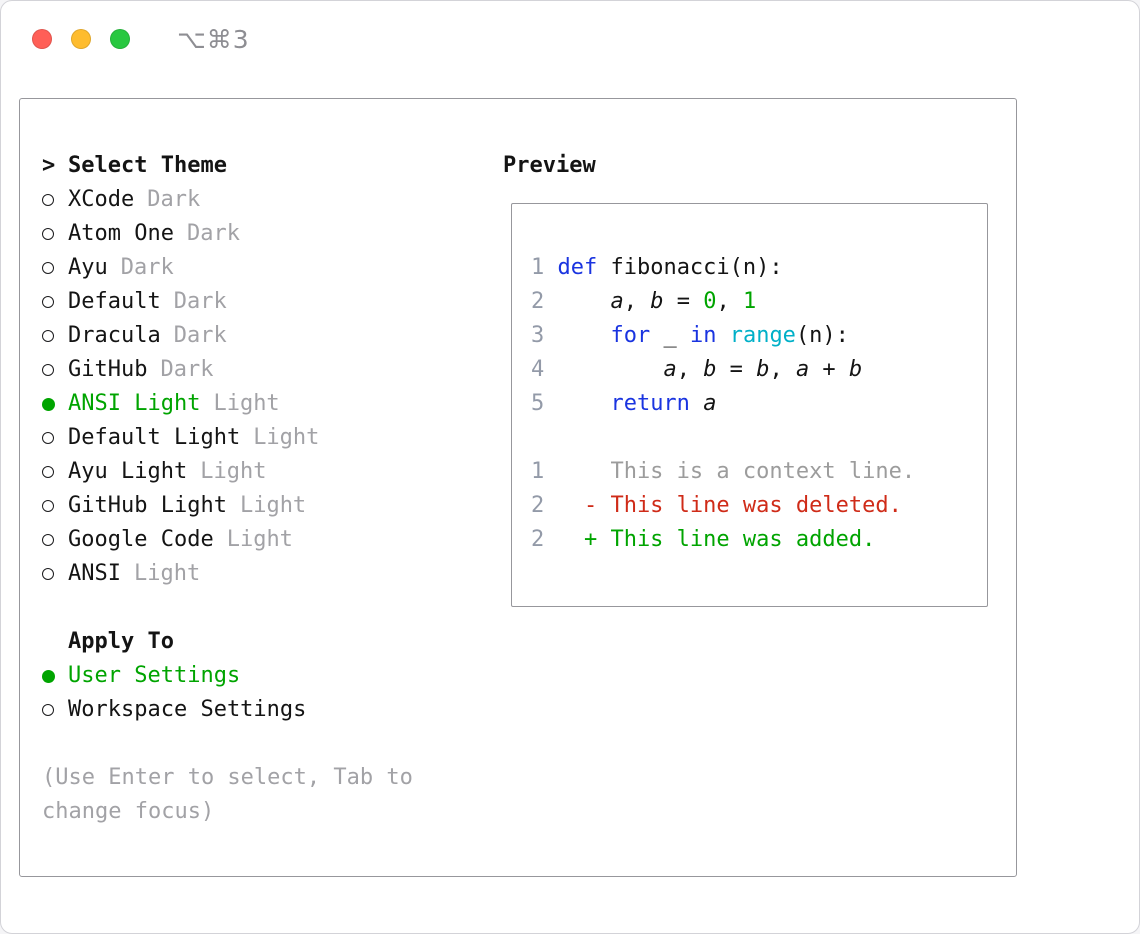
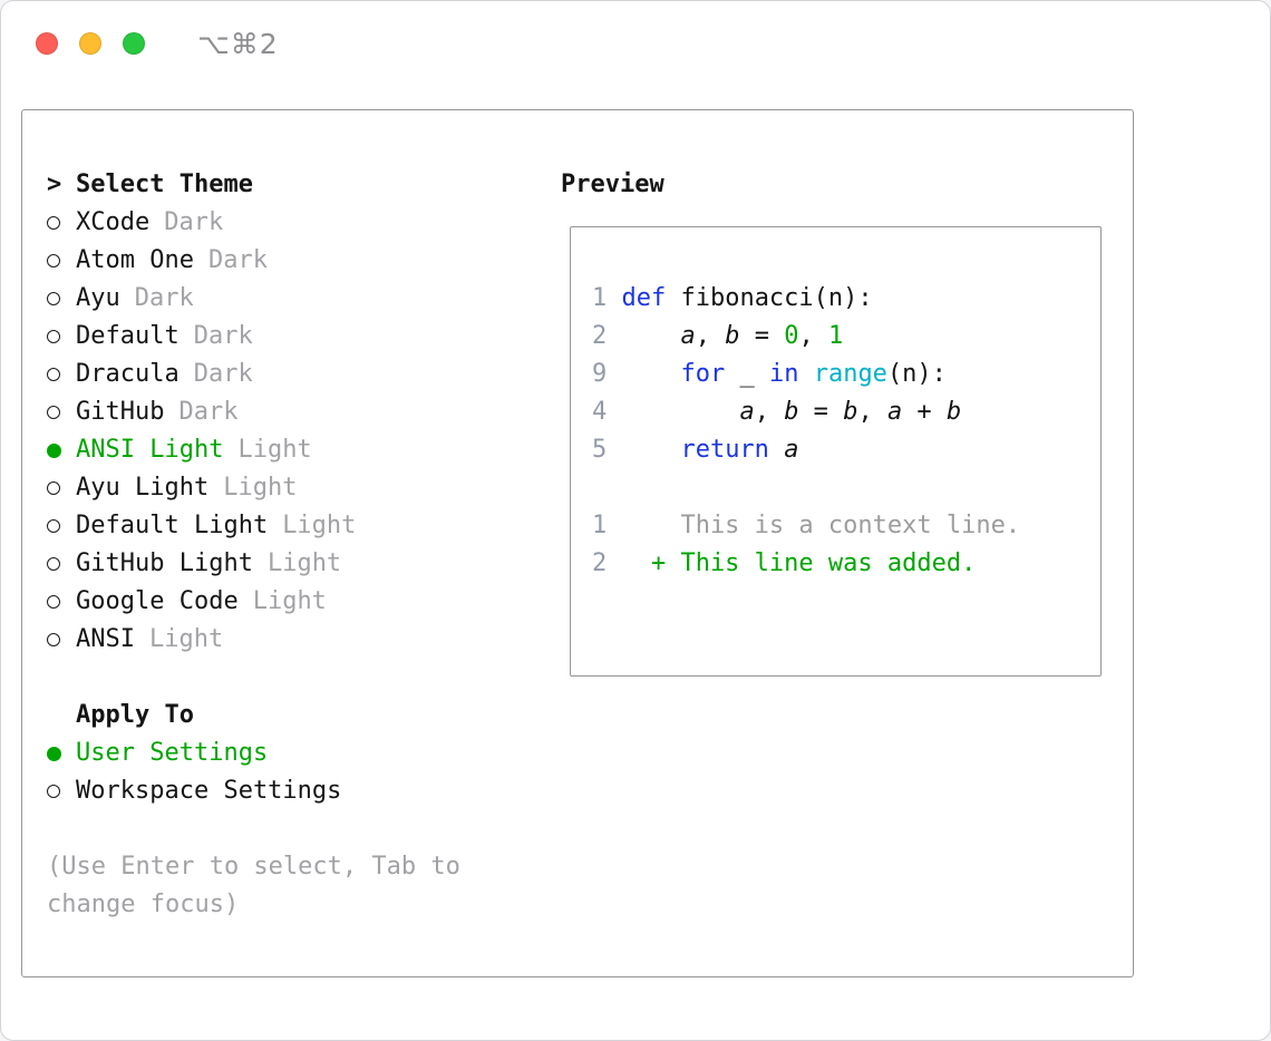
- ⌥⌘3
+ ⌥⌘2
  >
  Select Theme
  XCode
  Dark
  Atom One
  Dark
  Ayu
  Dark
  Default
  Dark
  Dracula
  Dark
  GitHub
  Dark
  ANSI Light
  Light
- Default Light
+ Ayu Light
  Light
- Ayu Light
+ Default Light
  Light
  GitHub Light
  Light
  Google Code
  Light
  ANSI
  Light
  Apply To
  User Settings
  Workspace Settings
  (Use Enter to select, Tab to change focus)
  Preview
  1 def fibonacci(n):
  2 a, b = 0, 1
- 3 for _ in range(n):
+ 9 for _ in range(n):
  4 a, b = b, a + b
  5 return a
  1 This is a context line.
- 2 - This line was deleted.
  2 + This line was added.
